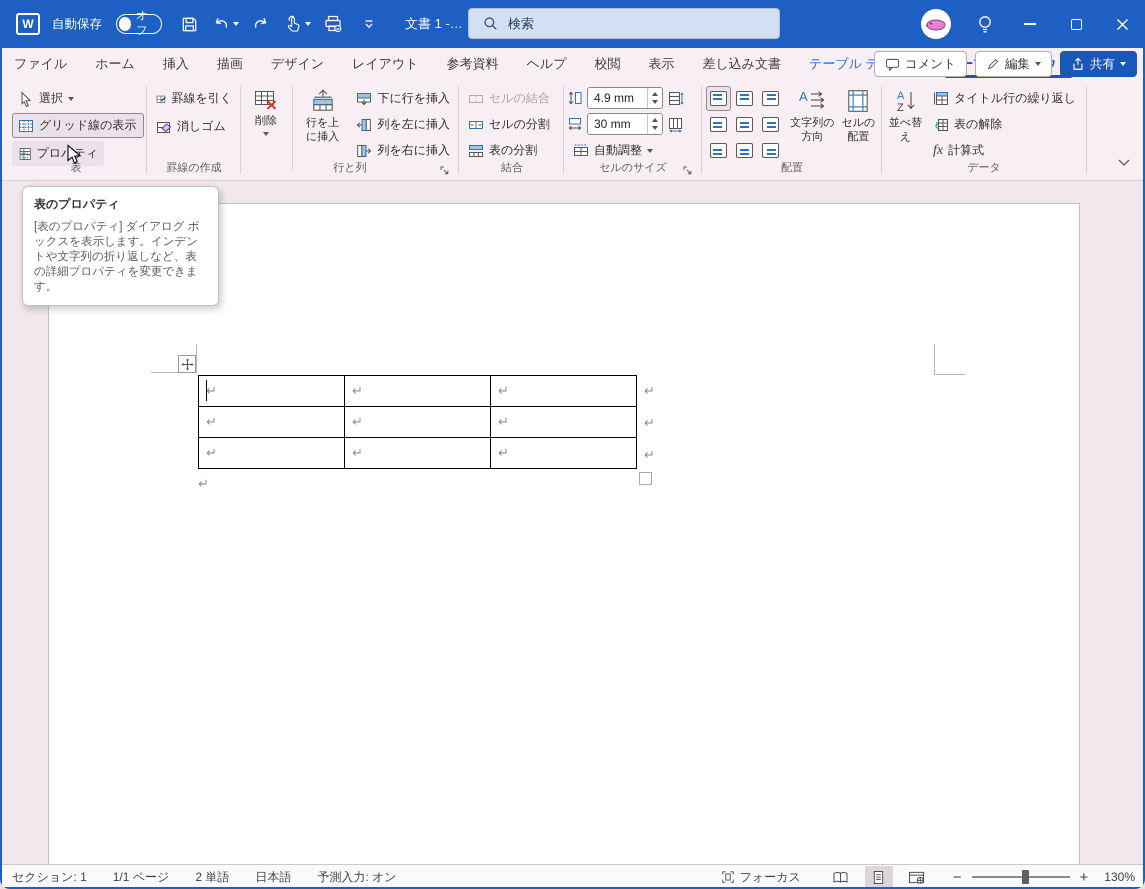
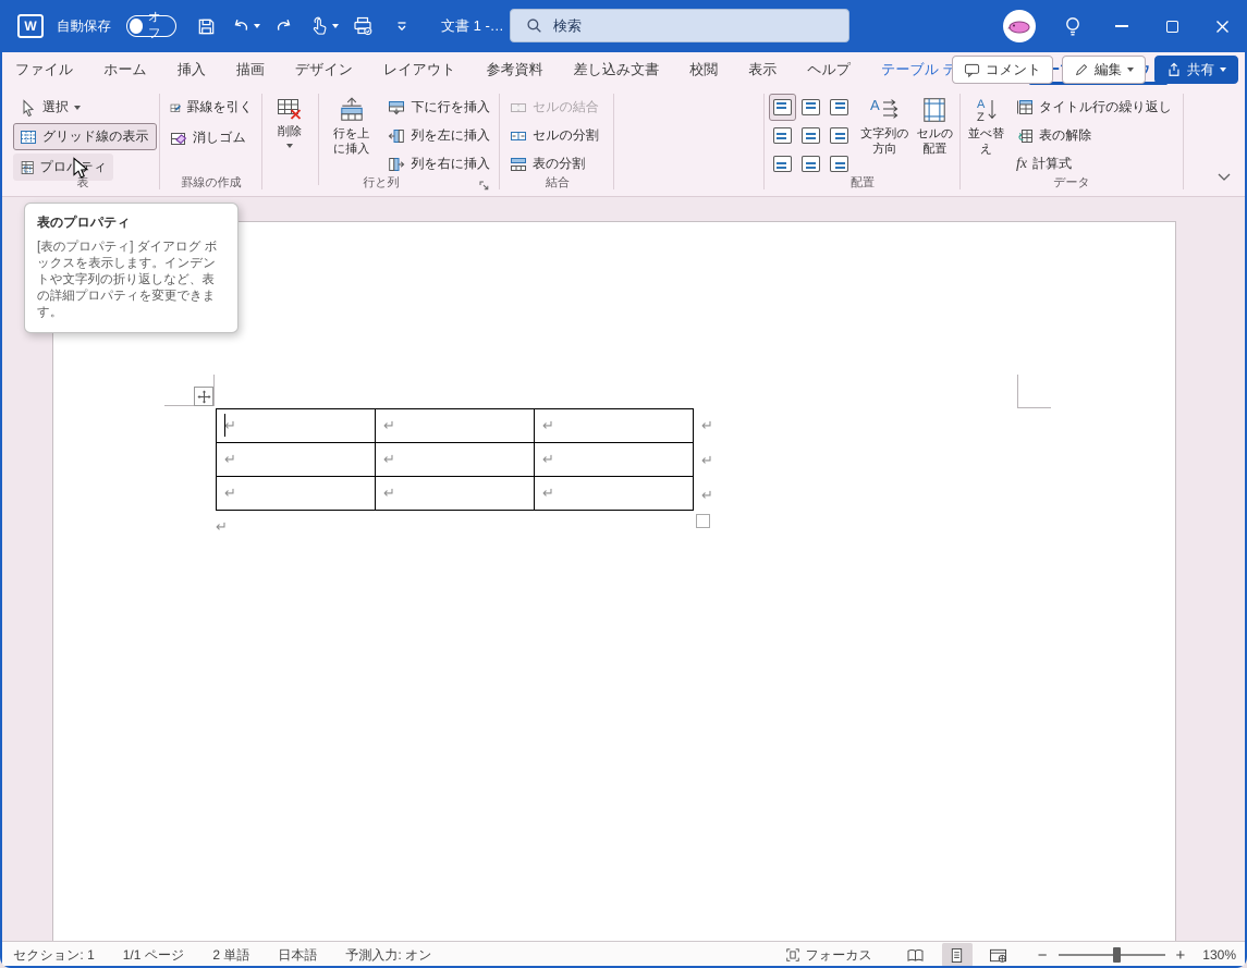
  W
  自動保存
  オフ
  文書 1 -…
  検索
  ファイル
  ホーム
  挿入
  描画
  デザイン
  レイアウト
  参考資料
- ヘルプ
+ 差し込み文書
  校閲
  表示
- 差し込み文書
+ ヘルプ
  コメント
  編集
  共有
  選択
  グリッド線の表示
  プロパティ
  表
  罫線を引く
  消しゴム
  罫線の作成
  削除
  行を上
  に挿入
  下に行を挿入
  列を左に挿入
  列を右に挿入
  行と列
  セルの結合
  セルの分割
  表の分割
  結合
- 4.9 mm
- 30 mm
- 自動調整
- セルのサイズ
  A
  文字列の
  方向
  セルの
  配置
  配置
  A
  Z
  並べ替え
  タイトル行の繰り返し
  表の解除
  fx
  計算式
  データ
  表のプロパティ
  [表のプロパティ] ダイアログ ボックスを表示します。インデントや文字列の折り返しなど、表の詳細プロパティを変更できます。
  ↵	↵	↵
  ↵	↵	↵
  ↵	↵	↵
  ↵
  ↵
  ↵
  ↵
  セクション: 1
  1/1 ページ
  2 単語
  日本語
  予測入力: オン
  フォーカス
  −
  +
  130%
